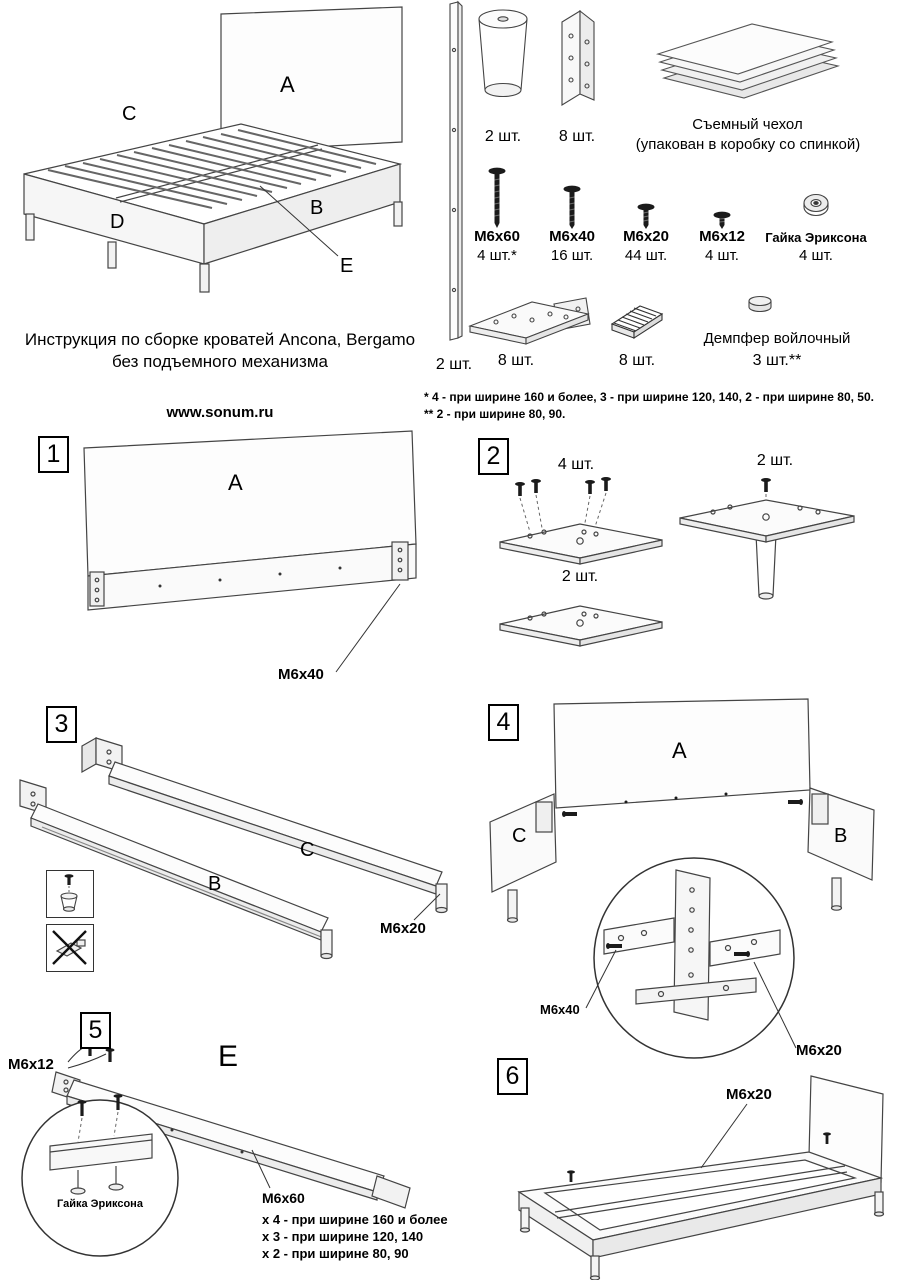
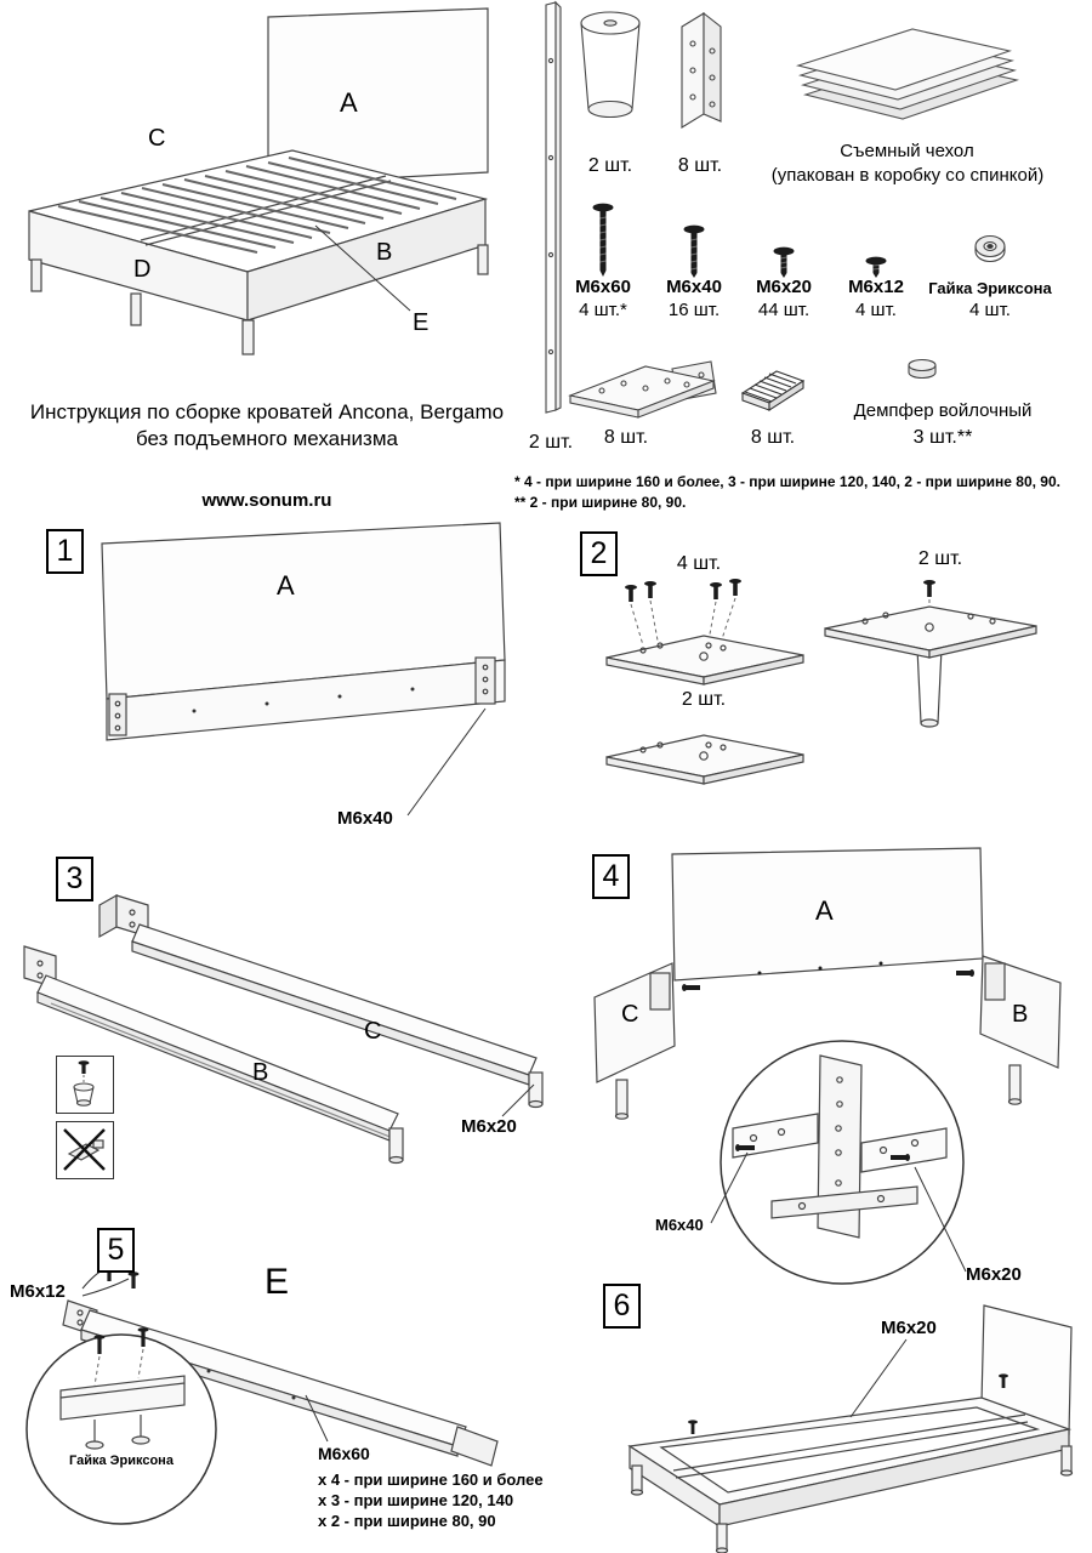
  A
  C
  D
  B
  E
  Инструкция по сборке кроватей Ancona, Bergamo
  без подъемного механизма
  www.sonum.ru
  2 шт.
  2 шт.
  8 шт.
  Съемный чехол
  (упакован в коробку со спинкой)
  M6x60
  4 шт.*
  M6x40
  16 шт.
  M6x20
  44 шт.
  M6x12
  4 шт.
  Гайка Эриксона
  4 шт.
  8 шт.
  8 шт.
  Демпфер войлочный
  3 шт.**
- * 4 - при ширине 160 и более, 3 - при ширине 120, 140, 2 - при ширине 80, 50.
+ * 4 - при ширине 160 и более, 3 - при ширине 120, 140, 2 - при ширине 80, 90.
  ** 2 - при ширине 80, 90.
  1
  A
  M6x40
  2
  4 шт.
  2 шт.
  2 шт.
  3
  C
  B
  M6x20
  4
  A
  C
  B
  M6x40
  M6x20
  5
  M6x12
  E
  Гайка Эриксона
  M6x60
  х 4 - при ширине 160 и более
  х 3 - при ширине 120, 140
  х 2 - при ширине 80, 90
  6
  M6x20
